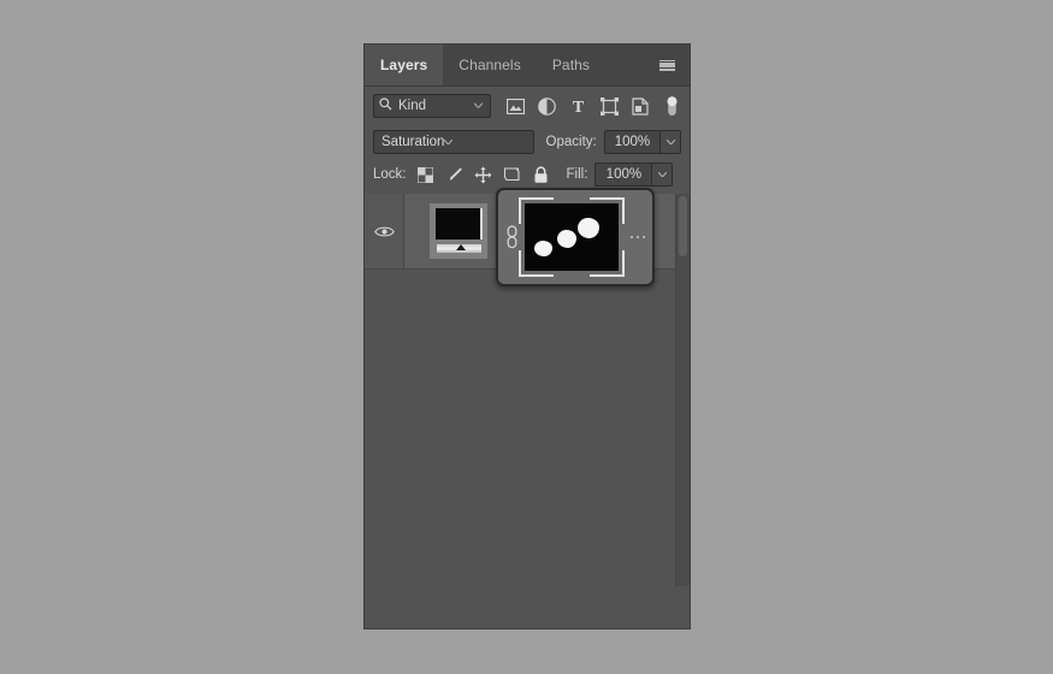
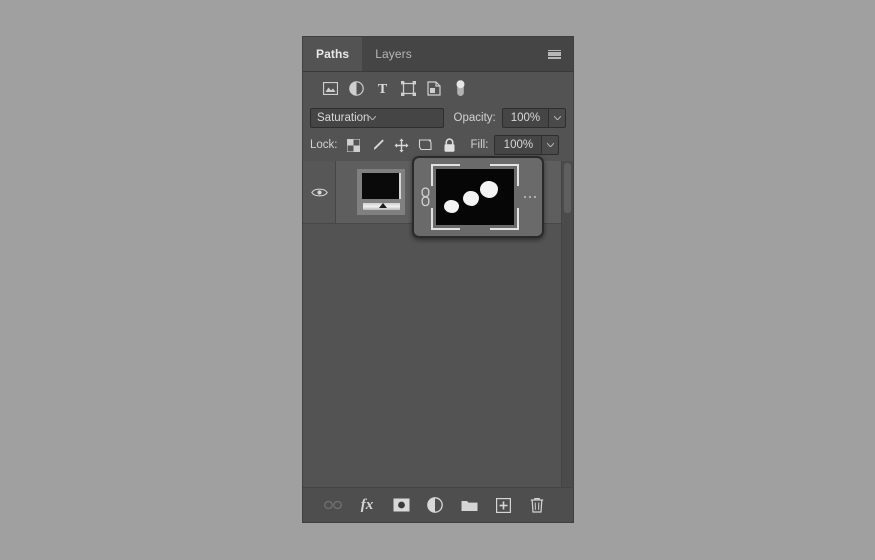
- Layers
+ Paths
- Channels
- Paths
+ Layers
- Kind
  T
  Saturation
  Opacity:
  100%
  Lock:
  Fill:
  100%
+ fx
